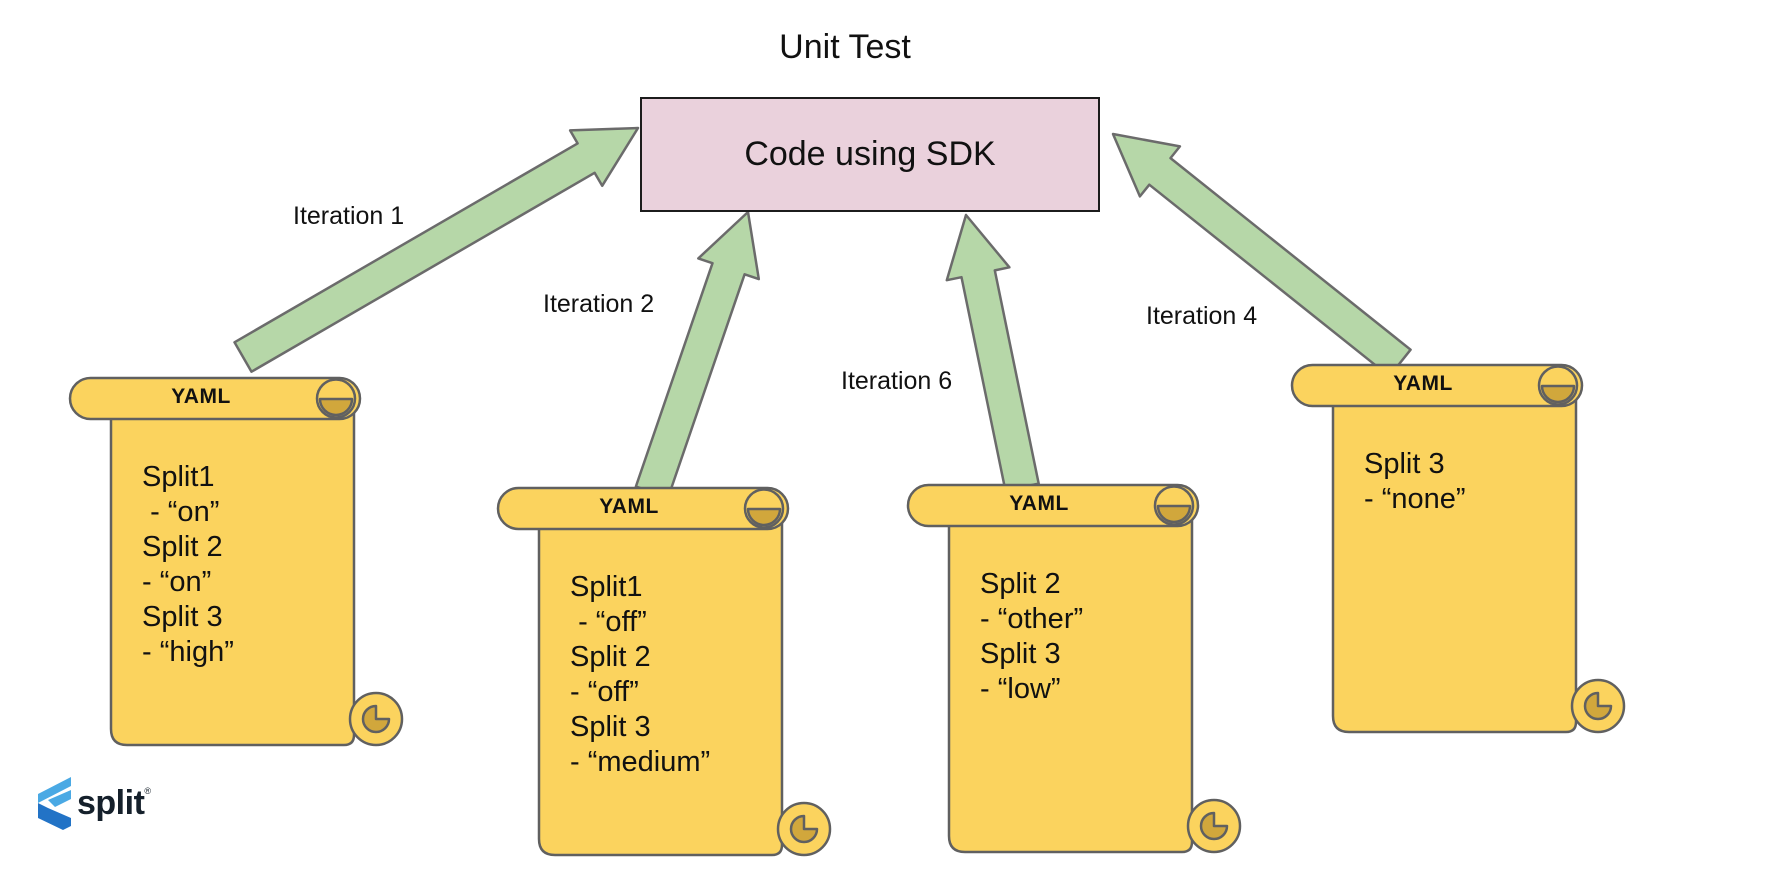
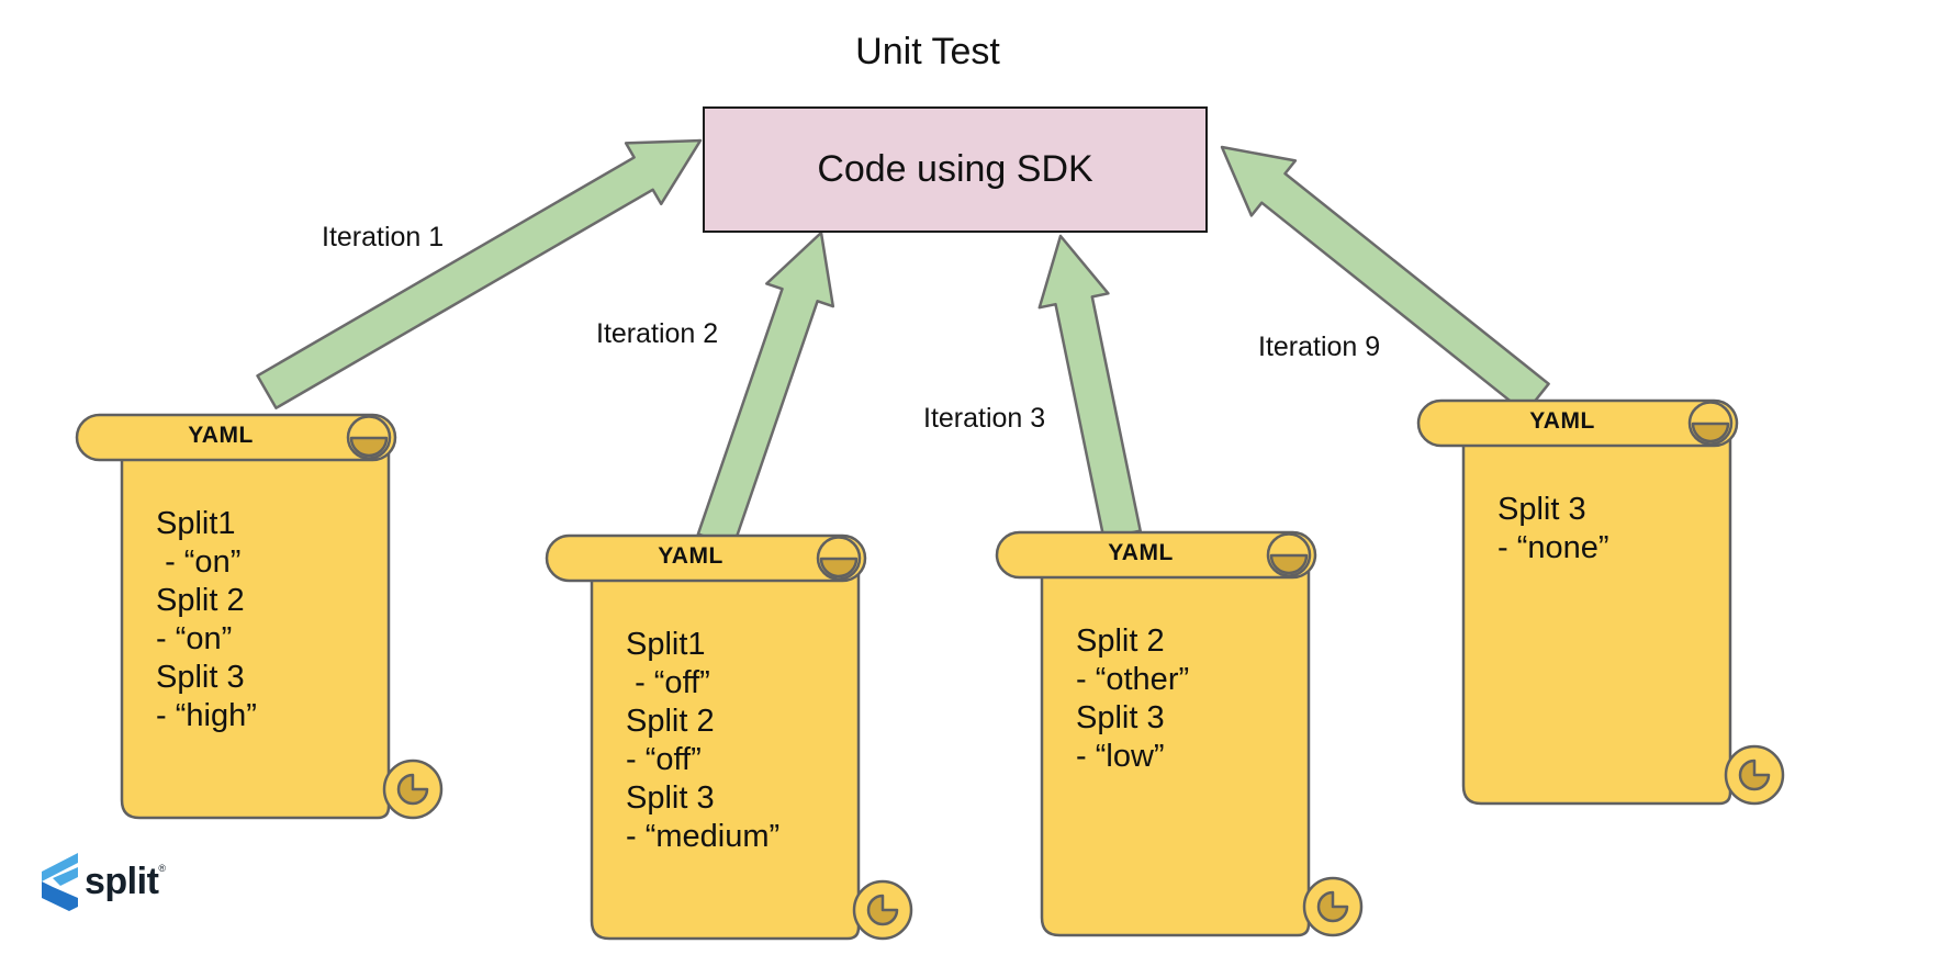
  Unit Test
  Code using SDK
  Iteration 1
  Iteration 2
- Iteration 6
+ Iteration 3
- Iteration 4
+ Iteration 9
  YAML
  YAML
  YAML
  YAML
  Split1
  - “on”
  Split 2
  - “on”
  Split 3
  - “high”
  Split1
  - “off”
  Split 2
  - “off”
  Split 3
  - “medium”
  Split 2
  - “other”
  Split 3
  - “low”
  Split 3
  - “none”
  split®
